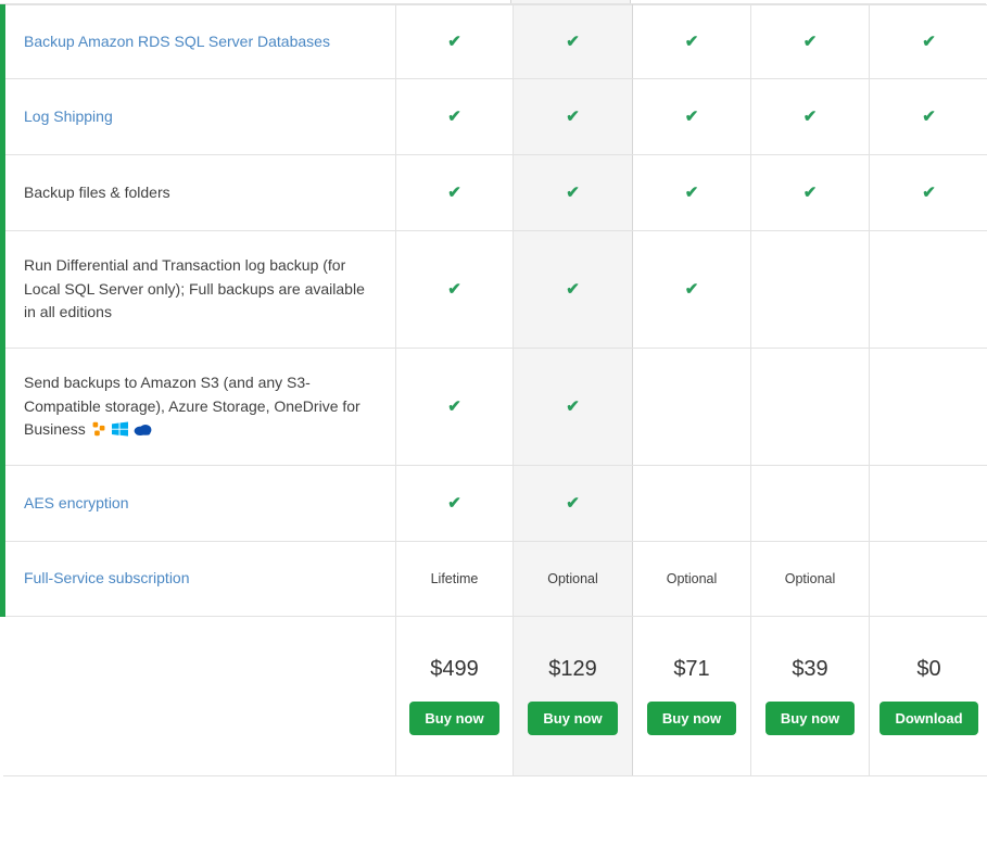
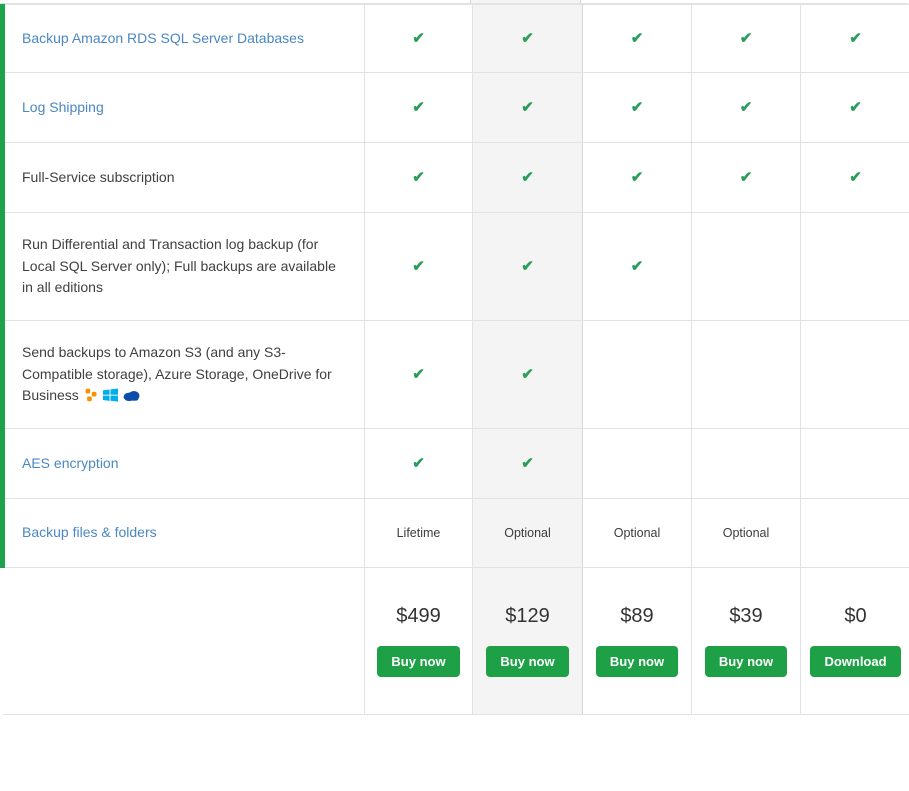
  Backup Amazon RDS SQL Server Databases	✔	✔	✔	✔	✔
  Log Shipping	✔	✔	✔	✔	✔
- Backup files & folders	✔	✔	✔	✔	✔
+ Full-Service subscription	✔	✔	✔	✔	✔
  Run Differential and Transaction log backup (for Local SQL Server only); Full backups are available in all editions	✔	✔	✔
  Send backups to Amazon S3 (and any S3-Compatible storage), Azure Storage, OneDrive for Business	✔	✔
  AES encryption	✔	✔
- Full-Service subscription	Lifetime	Optional	Optional	Optional
+ Backup files & folders	Lifetime	Optional	Optional	Optional
- 	$499 Buy now	$129 Buy now	$71 Buy now	$39 Buy now	$0 Download
+ 	$499 Buy now	$129 Buy now	$89 Buy now	$39 Buy now	$0 Download
